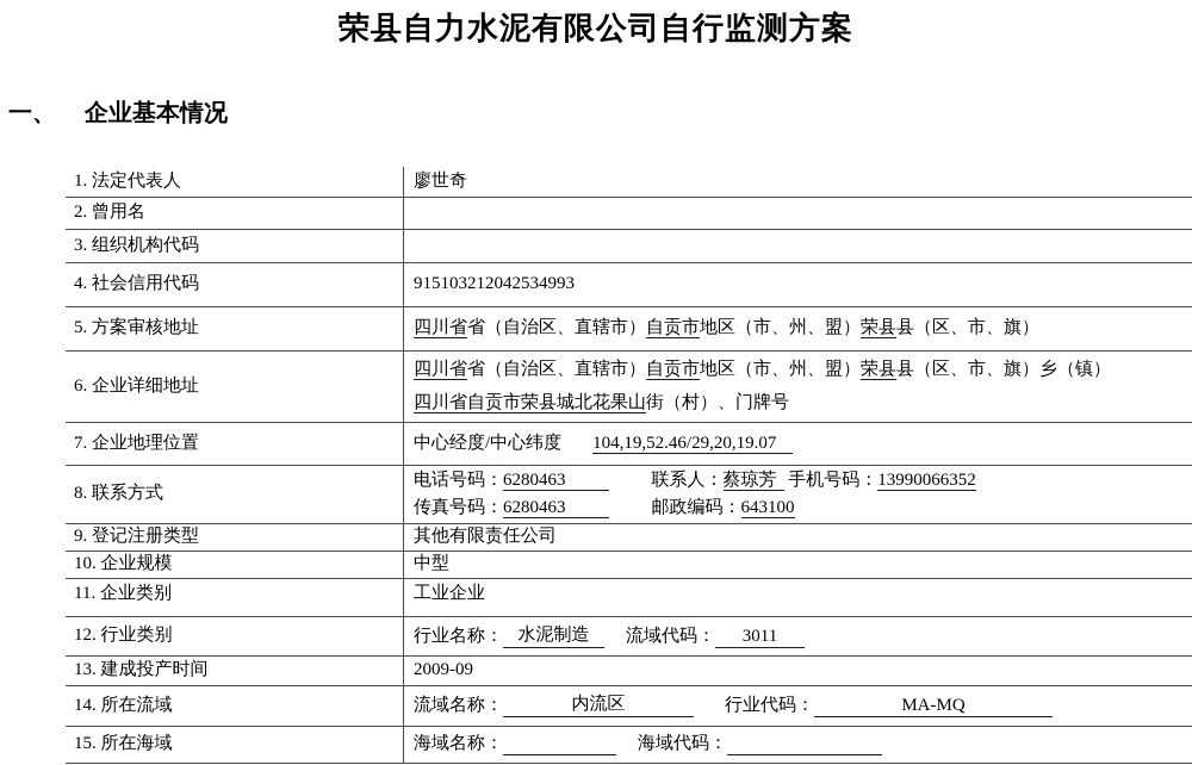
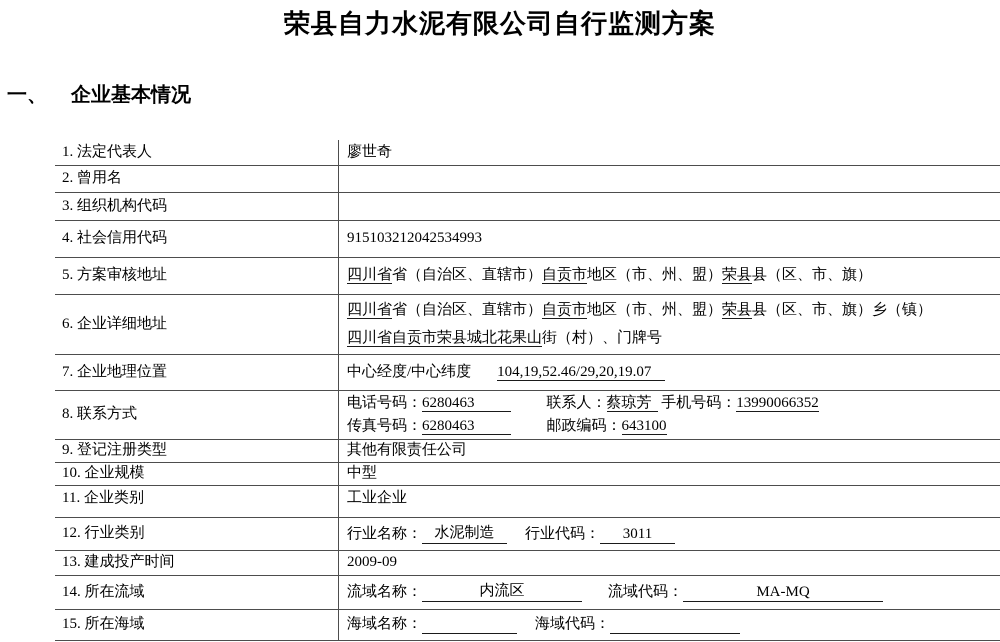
  荣县自力水泥有限公司自行监测方案
  一、 企业基本情况
  1. 法定代表人	廖世奇
  2. 曾用名
  3. 组织机构代码
  4. 社会信用代码	915103212042534993
  5. 方案审核地址	四川省省（自治区、直辖市）自贡市地区（市、州、盟）荣县县（区、市、旗）
  6. 企业详细地址	四川省省（自治区、直辖市）自贡市地区（市、州、盟）荣县县（区、市、旗）乡（镇） 四川省自贡市荣县城北花果山街（村）、门牌号
  7. 企业地理位置	中心经度/中心纬度 104,19,52.46/29,20,19.07
  8. 联系方式	电话号码：6280463 联系人：蔡琼芳 手机号码：13990066352 传真号码：6280463 邮政编码：643100
  9. 登记注册类型	其他有限责任公司
  10. 企业规模	中型
  11. 企业类别	工业企业
- 12. 行业类别	行业名称： 水泥制造 流域代码： 3011
+ 12. 行业类别	行业名称： 水泥制造 行业代码： 3011
  13. 建成投产时间	2009-09
- 14. 所在流域	流域名称： 内流区 行业代码： MA-MQ
+ 14. 所在流域	流域名称： 内流区 流域代码： MA-MQ
  15. 所在海域	海域名称： 海域代码：
